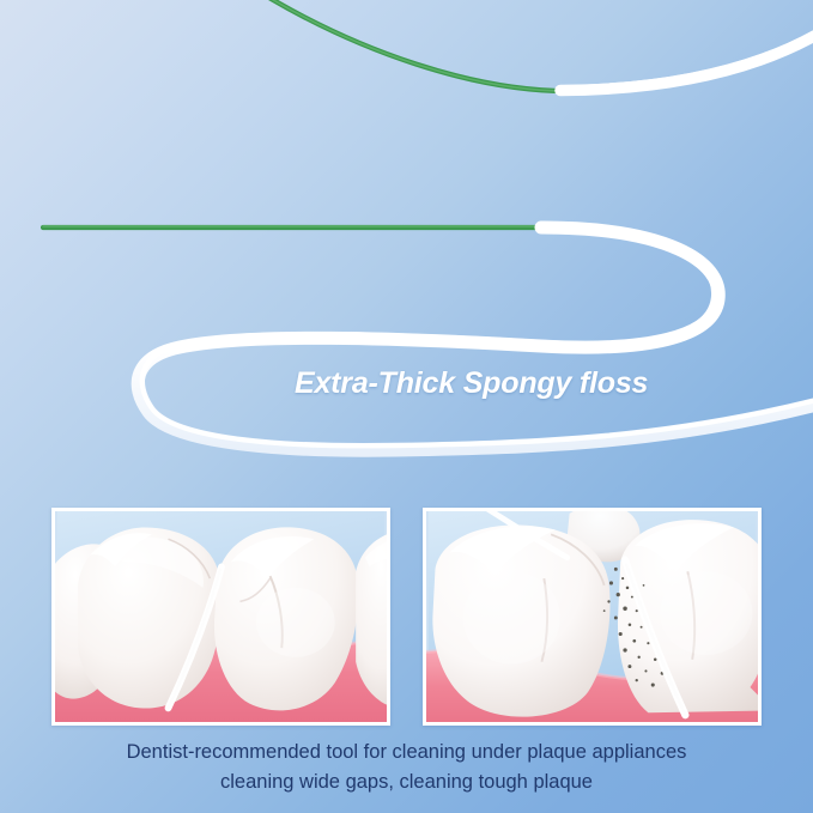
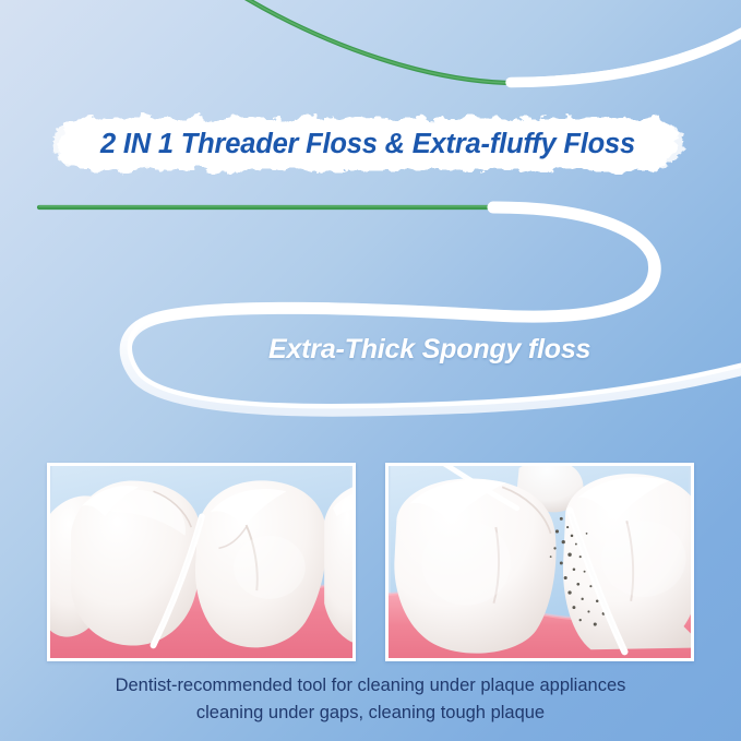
+ 2 IN 1 Threader Floss & Extra-fluffy Floss
  Extra-Thick Spongy floss
  Dentist-recommended tool for cleaning under plaque appliances
- cleaning wide gaps, cleaning tough plaque
+ cleaning under gaps, cleaning tough plaque
